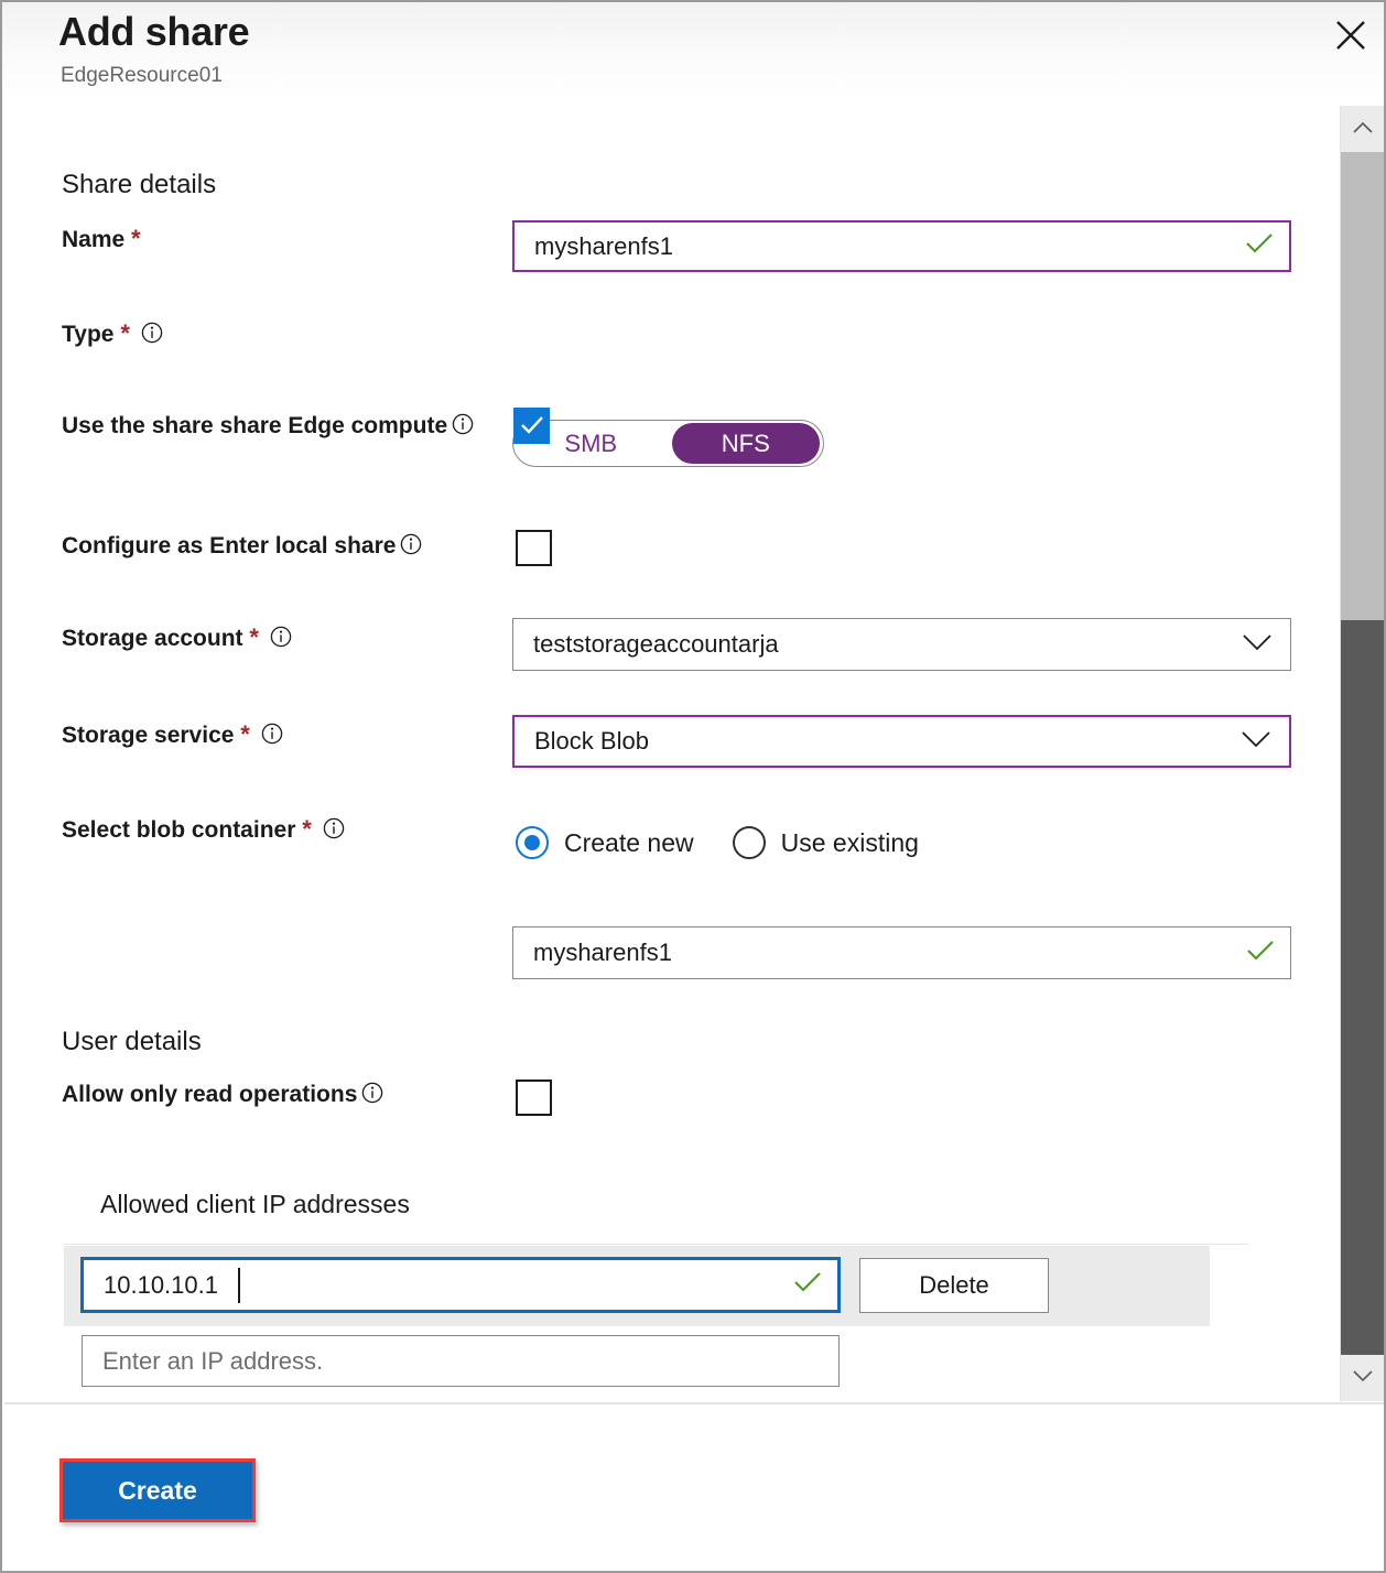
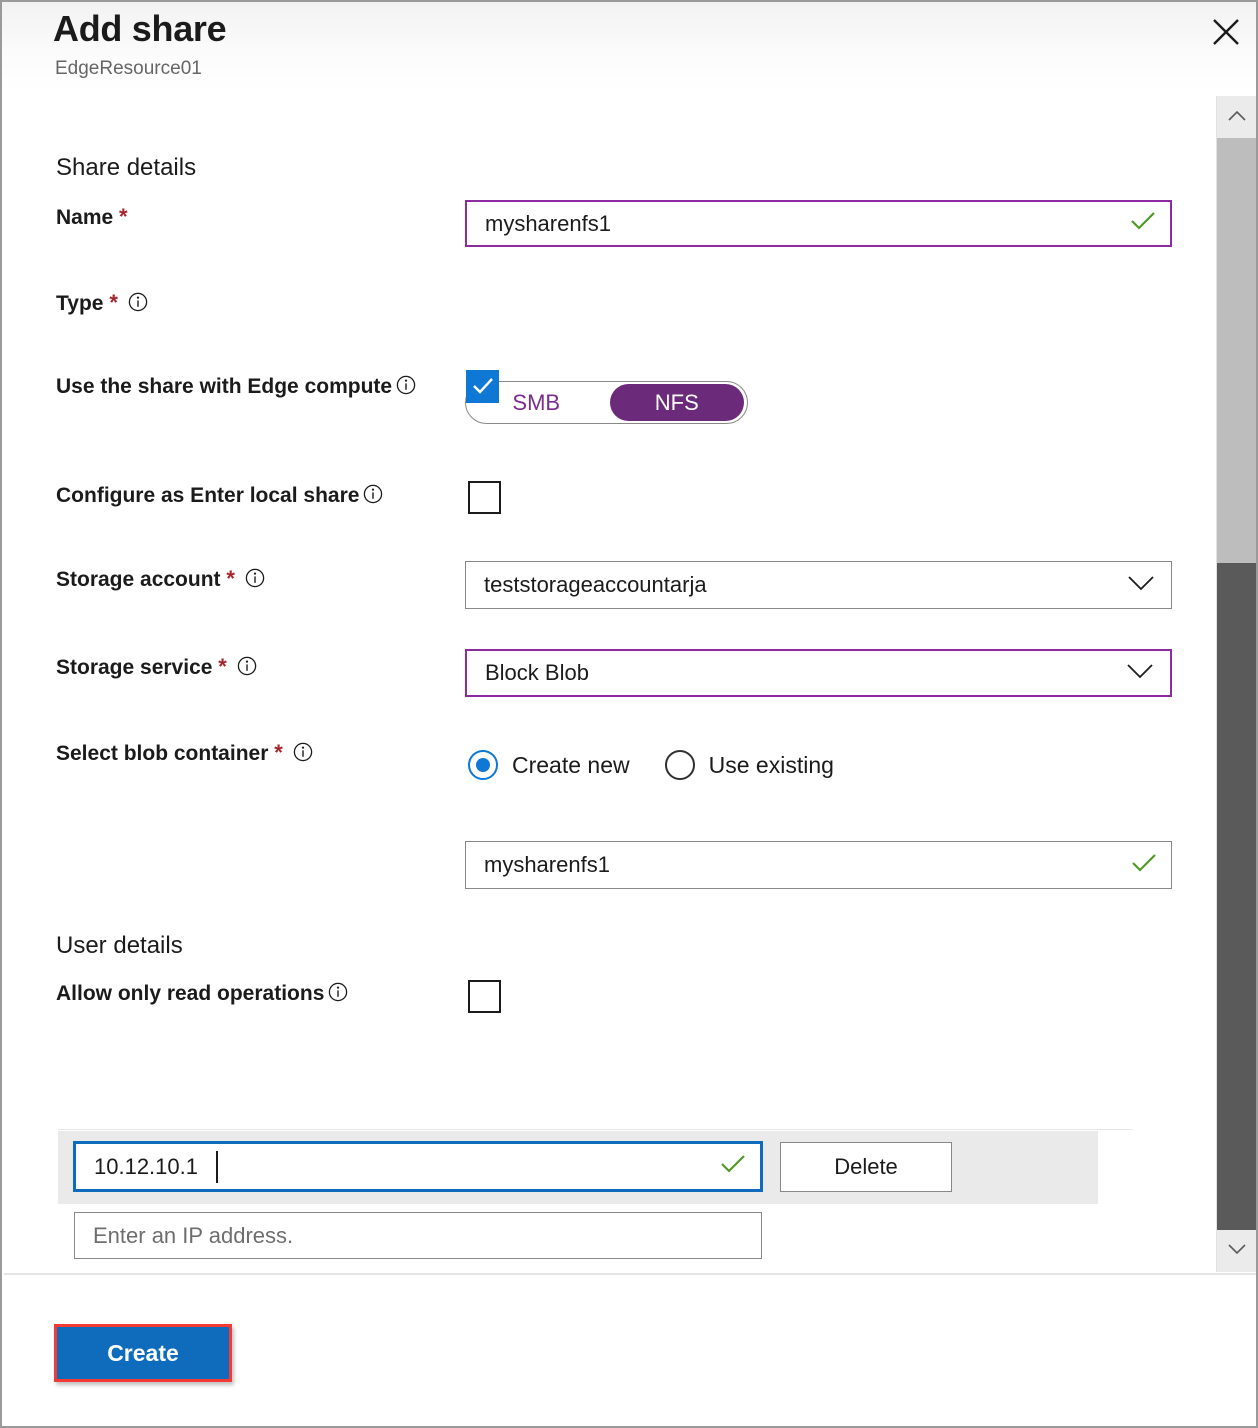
  Add share
  EdgeResource01
  Share details
  Name *
  mysharenfs1
  Type *
  SMB
  NFS
- Use the share share Edge compute
+ Use the share with Edge compute
  Configure as Enter local share
  Storage account *
  teststorageaccountarja
  Storage service *
  Block Blob
  Select blob container *
  Create new
  Use existing
  mysharenfs1
  User details
  Allow only read operations
- Allowed client IP addresses
- 10.10.10.1
+ 10.12.10.1
  Delete
  Enter an IP address.
  Create
